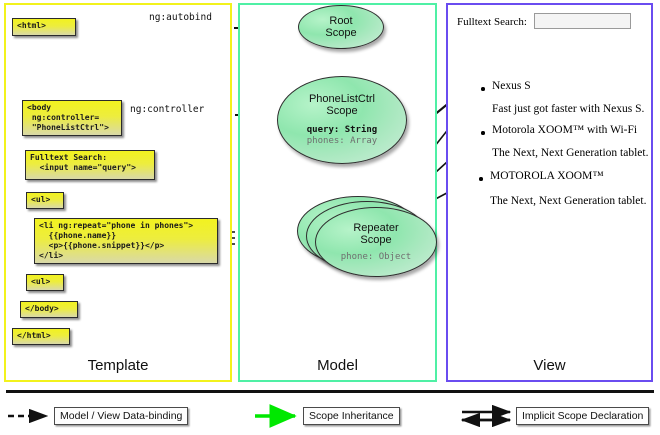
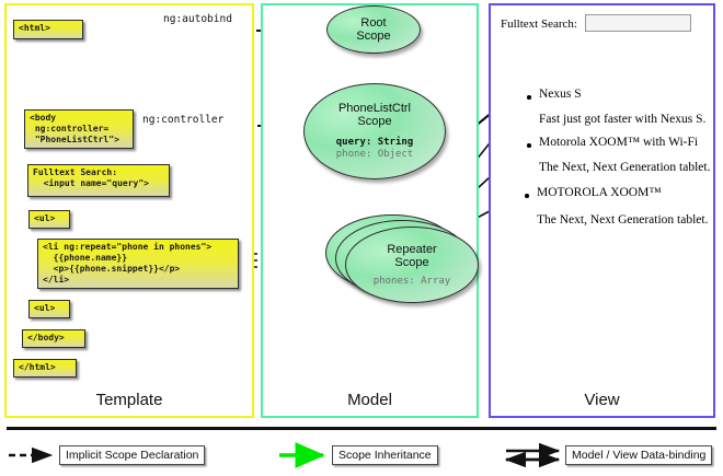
  Template
  <html>
  <body
  ng:controller=
  "PhoneListCtrl">
  Fulltext Search:
  <input name="query">
  <ul>
  <li ng:repeat="phone in phones">
  {{phone.name}}
  <p>{{phone.snippet}}</p>
  </li>
  <ul>
  </body>
  </html>
  ng:autobind
  ng:controller
  Model
  Root
  Scope
  PhoneListCtrl
  Scope
  query: String
- phones: Array
+ phone: Object
  Repeater
  Scope
- phone: Object
+ phones: Array
  View
  Fulltext Search:
  Nexus S
  Fast just got faster with Nexus S.
  Motorola XOOM™ with Wi-Fi
  The Next, Next Generation tablet.
  MOTOROLA XOOM™
  The Next, Next Generation tablet.
- Model / View Data-binding
+ Implicit Scope Declaration
  Scope Inheritance
- Implicit Scope Declaration
+ Model / View Data-binding
